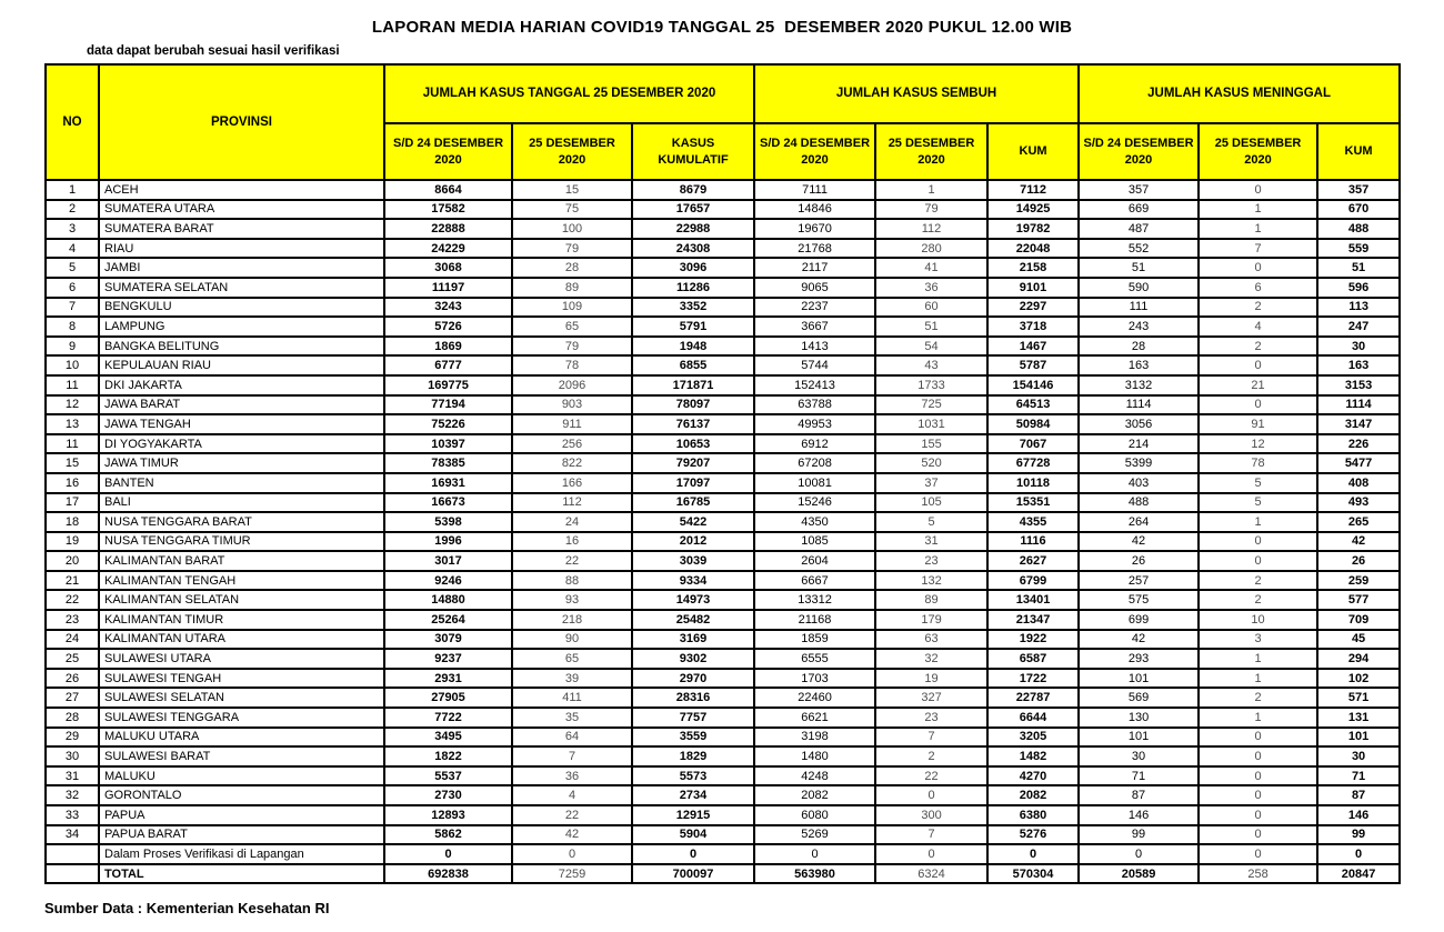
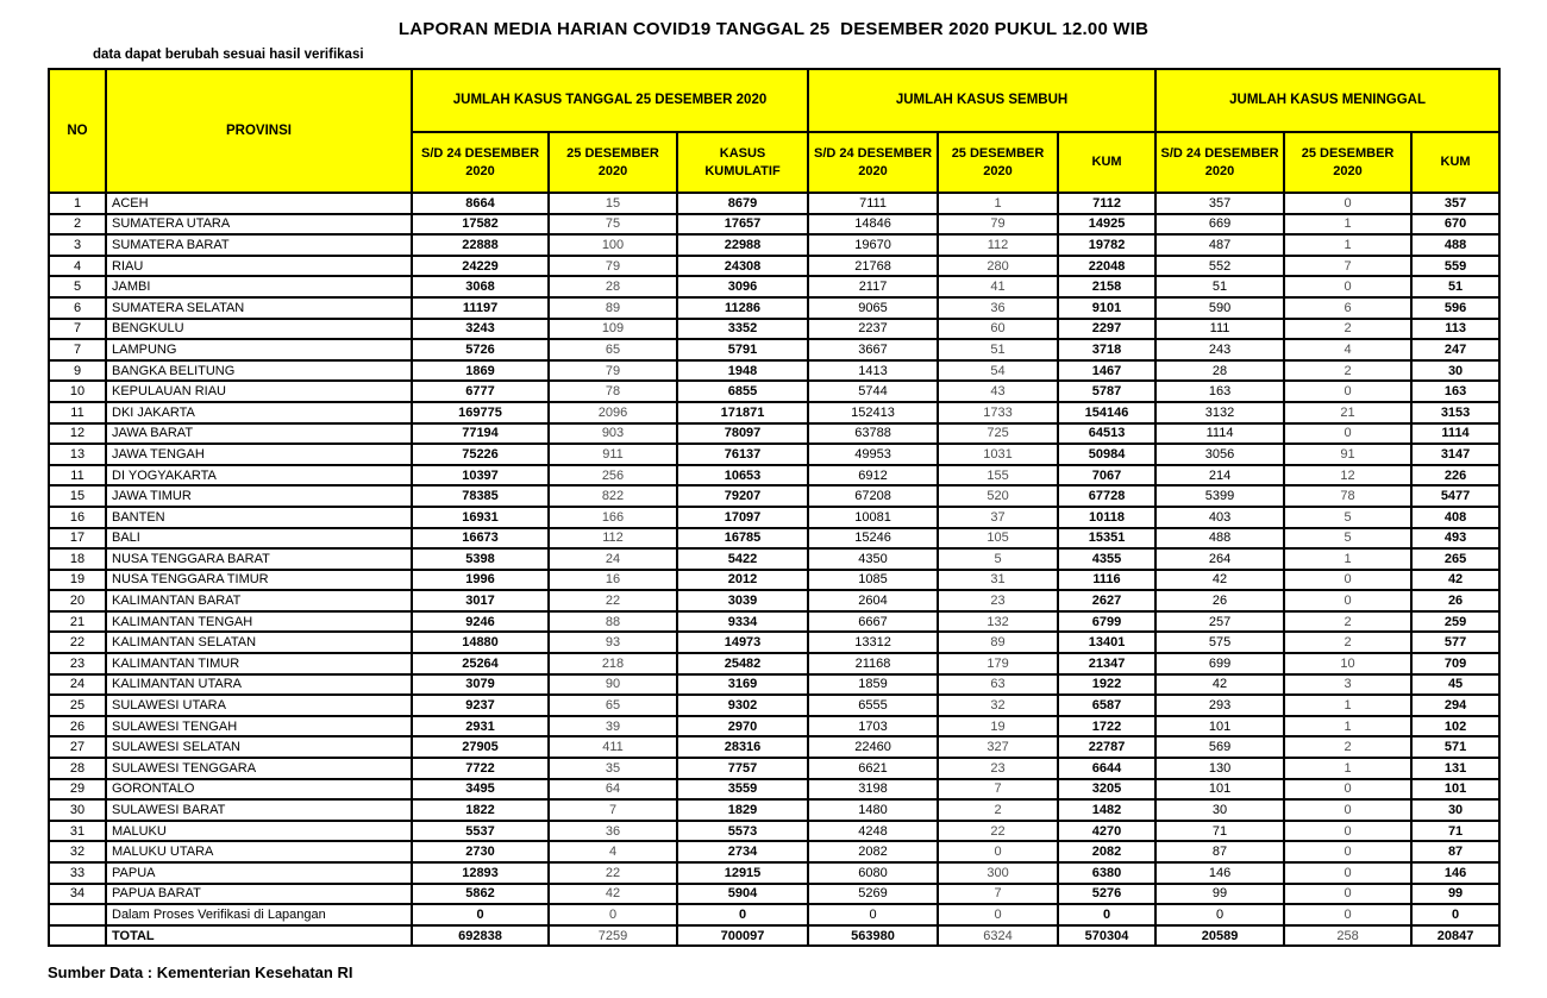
  LAPORAN MEDIA HARIAN COVID19 TANGGAL 25 DESEMBER 2020 PUKUL 12.00 WIB
  data dapat berubah sesuai hasil verifikasi
  NO	PROVINSI	JUMLAH KASUS TANGGAL 25 DESEMBER 2020	JUMLAH KASUS SEMBUH	JUMLAH KASUS MENINGGAL
  S/D 24 DESEMBER 2020	25 DESEMBER 2020	KASUS KUMULATIF	S/D 24 DESEMBER 2020	25 DESEMBER 2020	KUM	S/D 24 DESEMBER 2020	25 DESEMBER 2020	KUM
  1	ACEH	8664	15	8679	7111	1	7112	357	0	357
  2	SUMATERA UTARA	17582	75	17657	14846	79	14925	669	1	670
  3	SUMATERA BARAT	22888	100	22988	19670	112	19782	487	1	488
  4	RIAU	24229	79	24308	21768	280	22048	552	7	559
  5	JAMBI	3068	28	3096	2117	41	2158	51	0	51
  6	SUMATERA SELATAN	11197	89	11286	9065	36	9101	590	6	596
  7	BENGKULU	3243	109	3352	2237	60	2297	111	2	113
- 8	LAMPUNG	5726	65	5791	3667	51	3718	243	4	247
+ 7	LAMPUNG	5726	65	5791	3667	51	3718	243	4	247
  9	BANGKA BELITUNG	1869	79	1948	1413	54	1467	28	2	30
  10	KEPULAUAN RIAU	6777	78	6855	5744	43	5787	163	0	163
  11	DKI JAKARTA	169775	2096	171871	152413	1733	154146	3132	21	3153
  12	JAWA BARAT	77194	903	78097	63788	725	64513	1114	0	1114
  13	JAWA TENGAH	75226	911	76137	49953	1031	50984	3056	91	3147
  11	DI YOGYAKARTA	10397	256	10653	6912	155	7067	214	12	226
  15	JAWA TIMUR	78385	822	79207	67208	520	67728	5399	78	5477
  16	BANTEN	16931	166	17097	10081	37	10118	403	5	408
  17	BALI	16673	112	16785	15246	105	15351	488	5	493
  18	NUSA TENGGARA BARAT	5398	24	5422	4350	5	4355	264	1	265
  19	NUSA TENGGARA TIMUR	1996	16	2012	1085	31	1116	42	0	42
  20	KALIMANTAN BARAT	3017	22	3039	2604	23	2627	26	0	26
  21	KALIMANTAN TENGAH	9246	88	9334	6667	132	6799	257	2	259
  22	KALIMANTAN SELATAN	14880	93	14973	13312	89	13401	575	2	577
  23	KALIMANTAN TIMUR	25264	218	25482	21168	179	21347	699	10	709
  24	KALIMANTAN UTARA	3079	90	3169	1859	63	1922	42	3	45
  25	SULAWESI UTARA	9237	65	9302	6555	32	6587	293	1	294
  26	SULAWESI TENGAH	2931	39	2970	1703	19	1722	101	1	102
  27	SULAWESI SELATAN	27905	411	28316	22460	327	22787	569	2	571
  28	SULAWESI TENGGARA	7722	35	7757	6621	23	6644	130	1	131
- 29	MALUKU UTARA	3495	64	3559	3198	7	3205	101	0	101
+ 29	GORONTALO	3495	64	3559	3198	7	3205	101	0	101
  30	SULAWESI BARAT	1822	7	1829	1480	2	1482	30	0	30
  31	MALUKU	5537	36	5573	4248	22	4270	71	0	71
- 32	GORONTALO	2730	4	2734	2082	0	2082	87	0	87
+ 32	MALUKU UTARA	2730	4	2734	2082	0	2082	87	0	87
  33	PAPUA	12893	22	12915	6080	300	6380	146	0	146
  34	PAPUA BARAT	5862	42	5904	5269	7	5276	99	0	99
  	Dalam Proses Verifikasi di Lapangan	0	0	0	0	0	0	0	0	0
  	TOTAL	692838	7259	700097	563980	6324	570304	20589	258	20847
  Sumber Data : Kementerian Kesehatan RI
